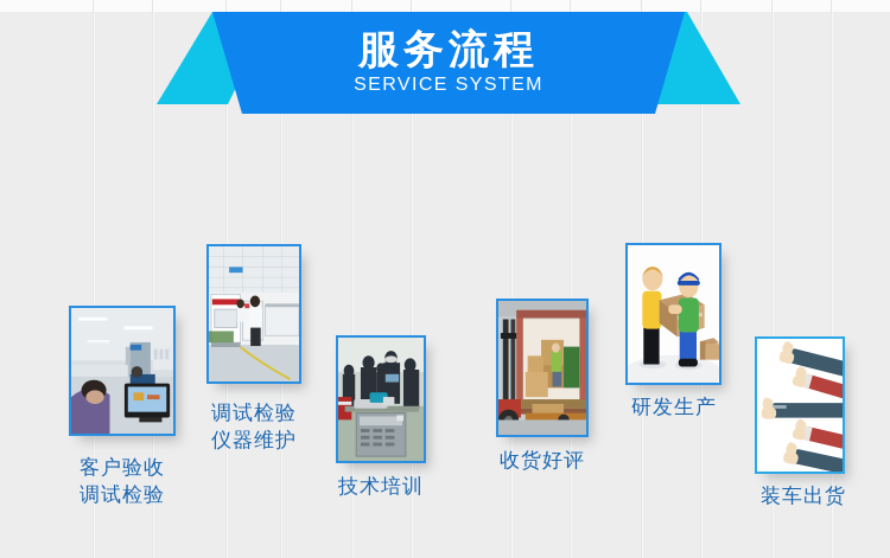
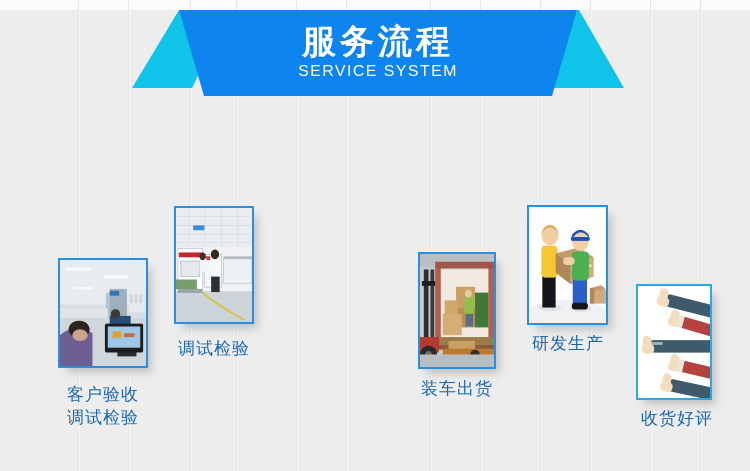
  服务流程
  SERVICE SYSTEM
  客户验收
  调试检验
  调试检验
- 仪器维护
- 技术培训
- 收货好评
+ 装车出货
  研发生产
- 装车出货
+ 收货好评
